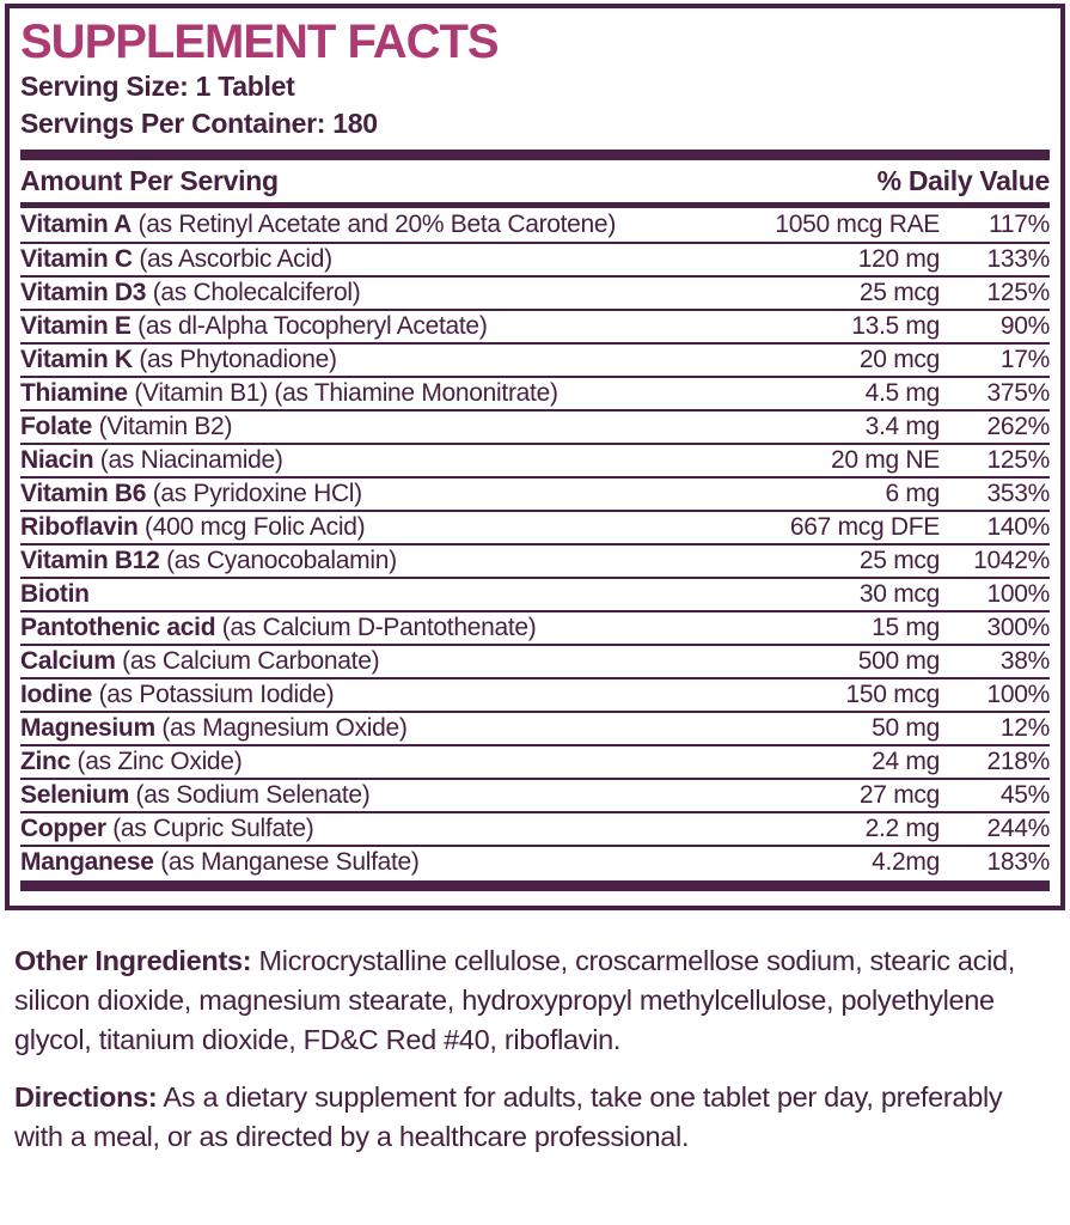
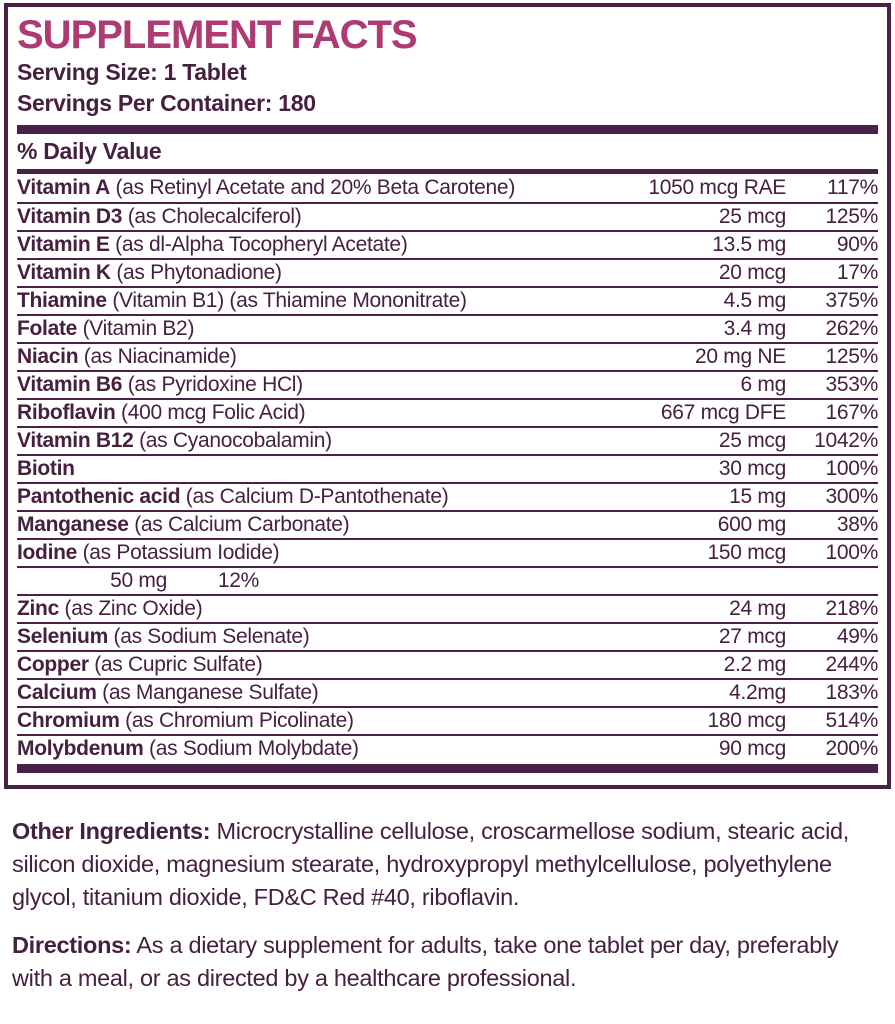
  SUPPLEMENT FACTS
  Serving Size: 1 Tablet
  Servings Per Container: 180
- Amount Per Serving
  % Daily Value
  Vitamin A (as Retinyl Acetate and 20% Beta Carotene)
  1050 mcg RAE
  117%
- Vitamin C (as Ascorbic Acid)
- 120 mg
- 133%
  Vitamin D3 (as Cholecalciferol)
  25 mcg
  125%
  Vitamin E (as dl-Alpha Tocopheryl Acetate)
  13.5 mg
  90%
  Vitamin K (as Phytonadione)
  20 mcg
  17%
  Thiamine (Vitamin B1) (as Thiamine Mononitrate)
  4.5 mg
  375%
  Folate (Vitamin B2)
  3.4 mg
  262%
  Niacin (as Niacinamide)
  20 mg NE
  125%
  Vitamin B6 (as Pyridoxine HCl)
  6 mg
  353%
  Riboflavin (400 mcg Folic Acid)
  667 mcg DFE
- 140%
+ 167%
  Vitamin B12 (as Cyanocobalamin)
  25 mcg
  1042%
  Biotin
  30 mcg
  100%
  Pantothenic acid (as Calcium D-Pantothenate)
  15 mg
  300%
- Calcium (as Calcium Carbonate)
+ Manganese (as Calcium Carbonate)
- 500 mg
+ 600 mg
  38%
  Iodine (as Potassium Iodide)
  150 mcg
  100%
- Magnesium (as Magnesium Oxide)
  50 mg
  12%
  Zinc (as Zinc Oxide)
  24 mg
  218%
  Selenium (as Sodium Selenate)
  27 mcg
- 45%
+ 49%
  Copper (as Cupric Sulfate)
  2.2 mg
  244%
- Manganese (as Manganese Sulfate)
+ Calcium (as Manganese Sulfate)
  4.2mg
  183%
+ Chromium (as Chromium Picolinate)
+ 180 mcg
+ 514%
+ Molybdenum (as Sodium Molybdate)
+ 90 mcg
+ 200%
  Other Ingredients: Microcrystalline cellulose, croscarmellose sodium, stearic acid, silicon dioxide, magnesium stearate, hydroxypropyl methylcellulose, polyethylene glycol, titanium dioxide, FD&C Red #40, riboflavin.
  Directions: As a dietary supplement for adults, take one tablet per day, preferably with a meal, or as directed by a healthcare professional.
